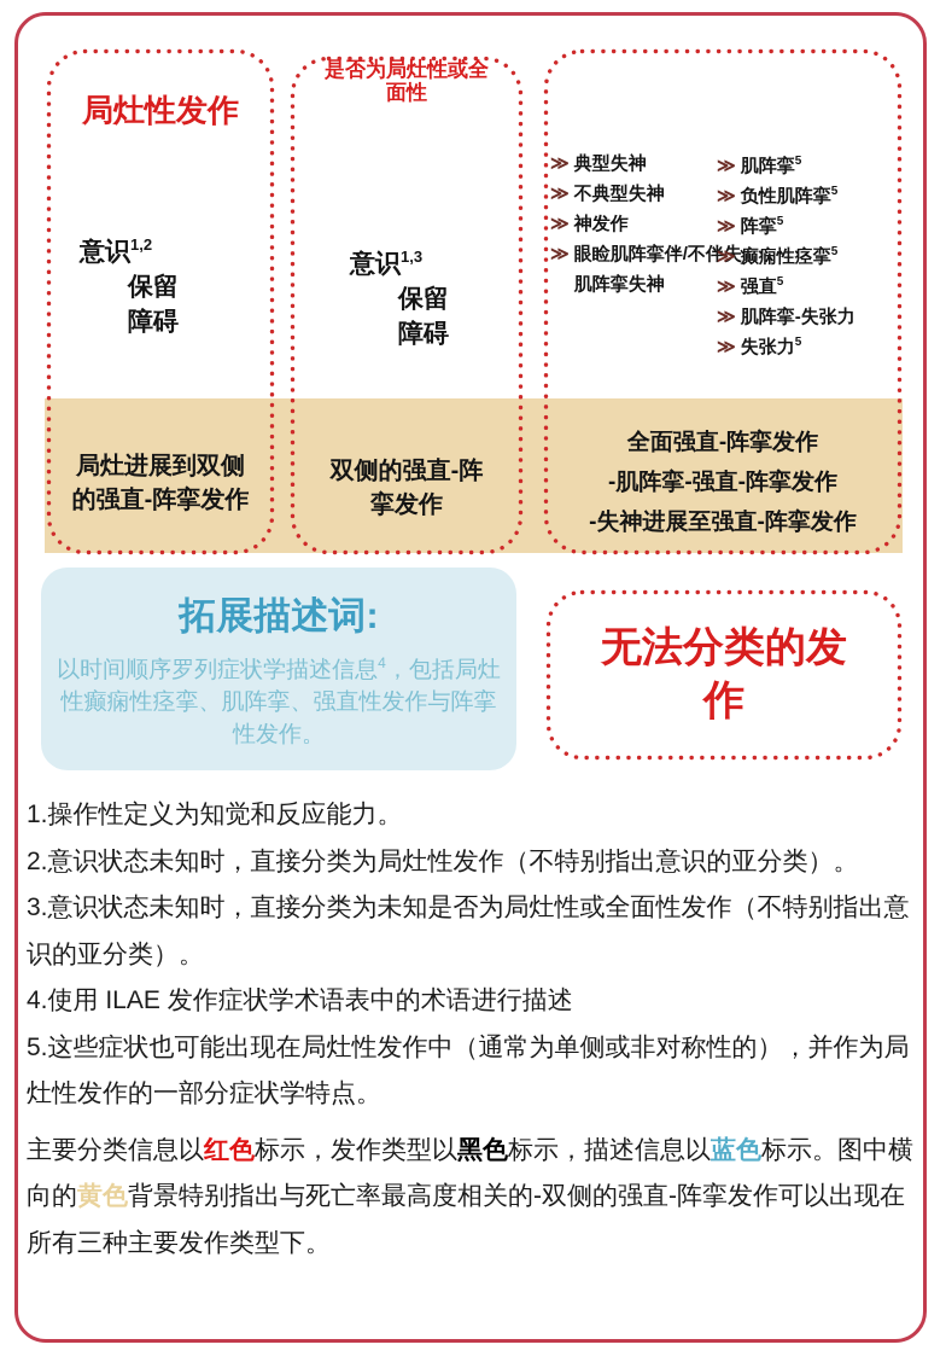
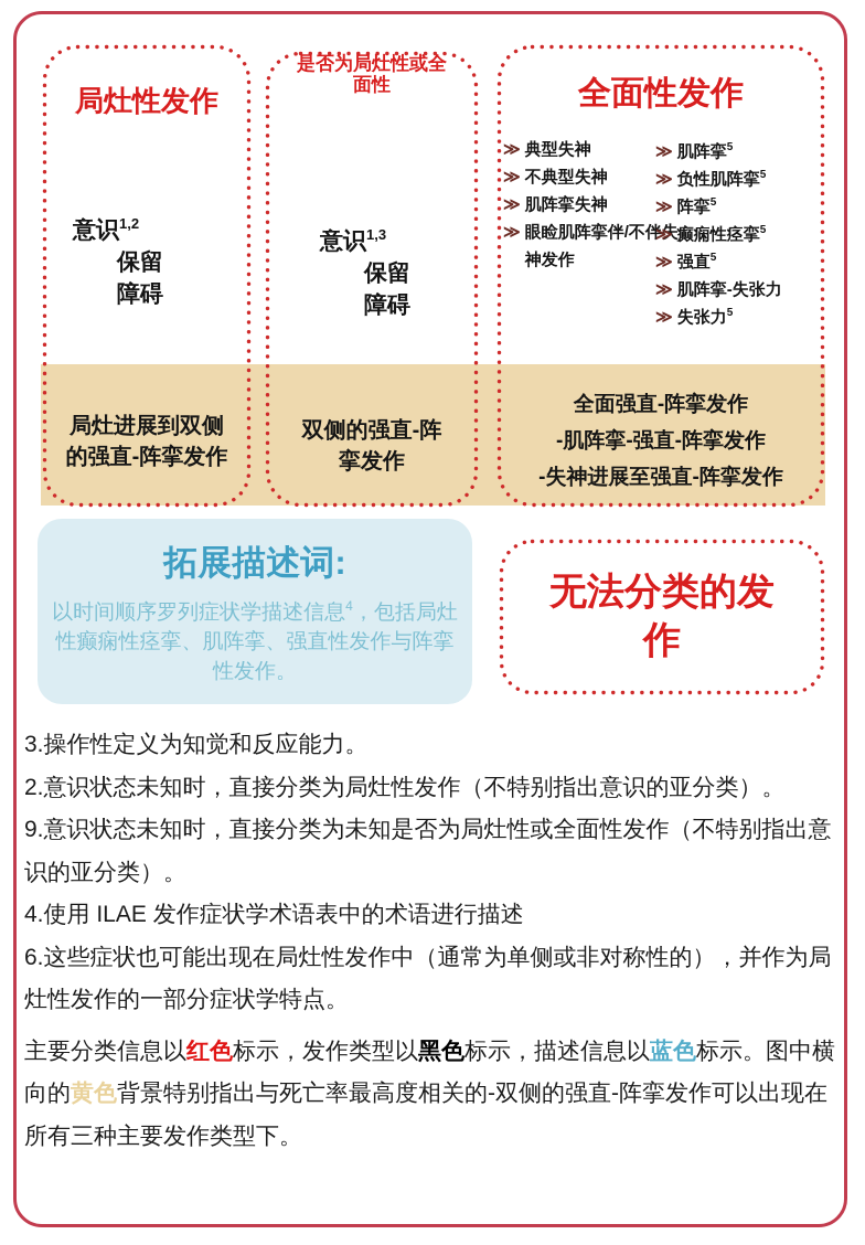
  局灶性发作
  意识1,2
  保留
  障碍
  局灶进展到双侧
  的强直-阵挛发作
  是否为局灶性或全面性
  意识1,3
  保留
  障碍
  双侧的强直-阵
  挛发作
+ 全面性发作
  ≫
  典型失神
  ≫
  不典型失神
  ≫
- 神发作
+ 肌阵挛失神
  ≫
  眼睑肌阵挛伴/不伴失
- 肌阵挛失神
+ 神发作
  ≫
  肌阵挛5
  ≫
  负性肌阵挛5
  ≫
  阵挛5
  ≫
  癫痫性痉挛5
  ≫
  强直5
  ≫
  肌阵挛-失张力
  ≫
  失张力5
  全面强直-阵挛发作
  -肌阵挛-强直-阵挛发作
  -失神进展至强直-阵挛发作
  拓展描述词:
  以时间顺序罗列症状学描述信息4，包括局灶性癫痫性痉挛、肌阵挛、强直性发作与阵挛性发作。
  无法分类的发作
- 1.操作性定义为知觉和反应能力。
+ 3.操作性定义为知觉和反应能力。
  2.意识状态未知时，直接分类为局灶性发作（不特别指出意识的亚分类）。
- 3.意识状态未知时，直接分类为未知是否为局灶性或全面性发作（不特别指出意识的亚分类）。
+ 9.意识状态未知时，直接分类为未知是否为局灶性或全面性发作（不特别指出意识的亚分类）。
  4.使用 ILAE 发作症状学术语表中的术语进行描述
- 5.这些症状也可能出现在局灶性发作中（通常为单侧或非对称性的），并作为局灶性发作的一部分症状学特点。
+ 6.这些症状也可能出现在局灶性发作中（通常为单侧或非对称性的），并作为局灶性发作的一部分症状学特点。
  主要分类信息以红色标示，发作类型以黑色标示，描述信息以蓝色标示。图中横向的黄色背景特别指出与死亡率最高度相关的-双侧的强直-阵挛发作可以出现在所有三种主要发作类型下。
